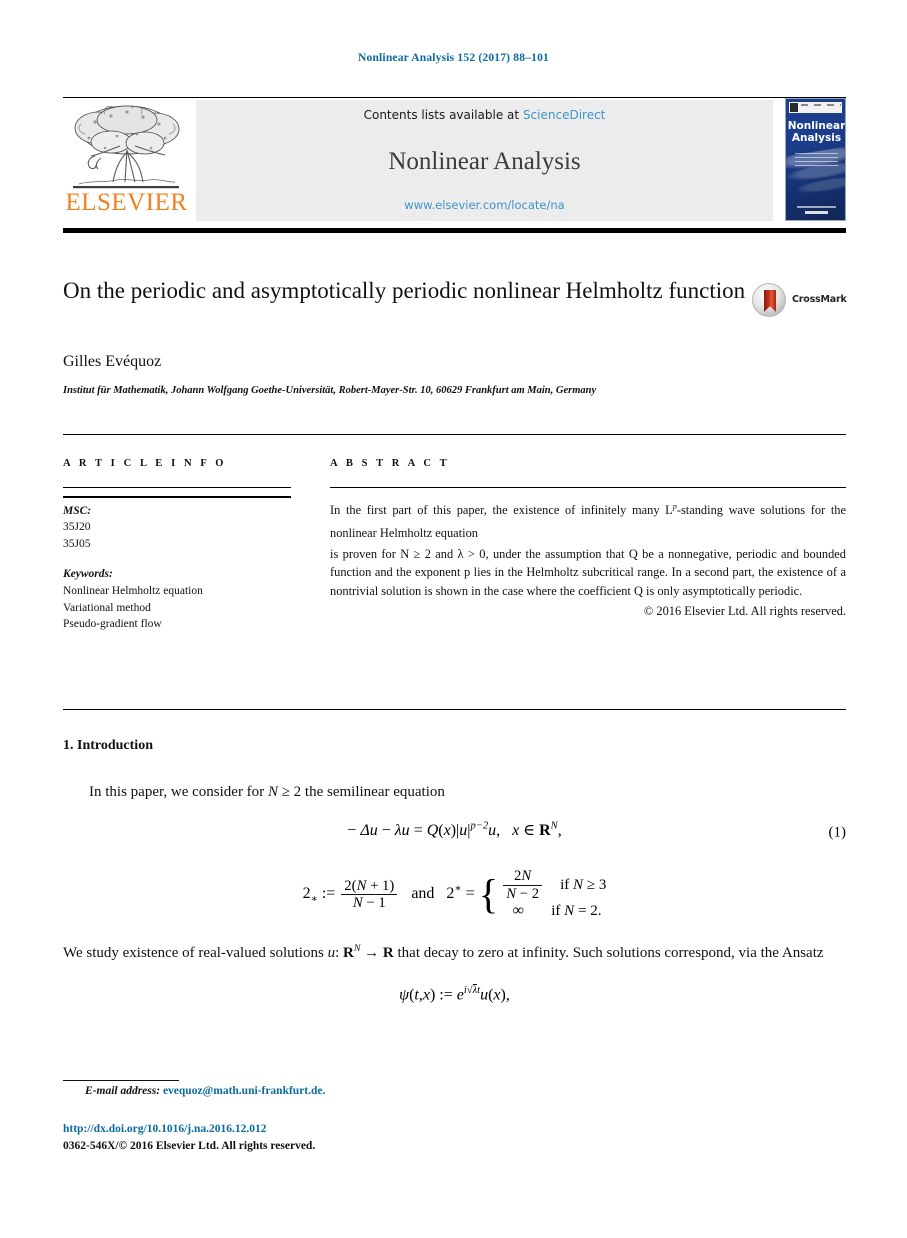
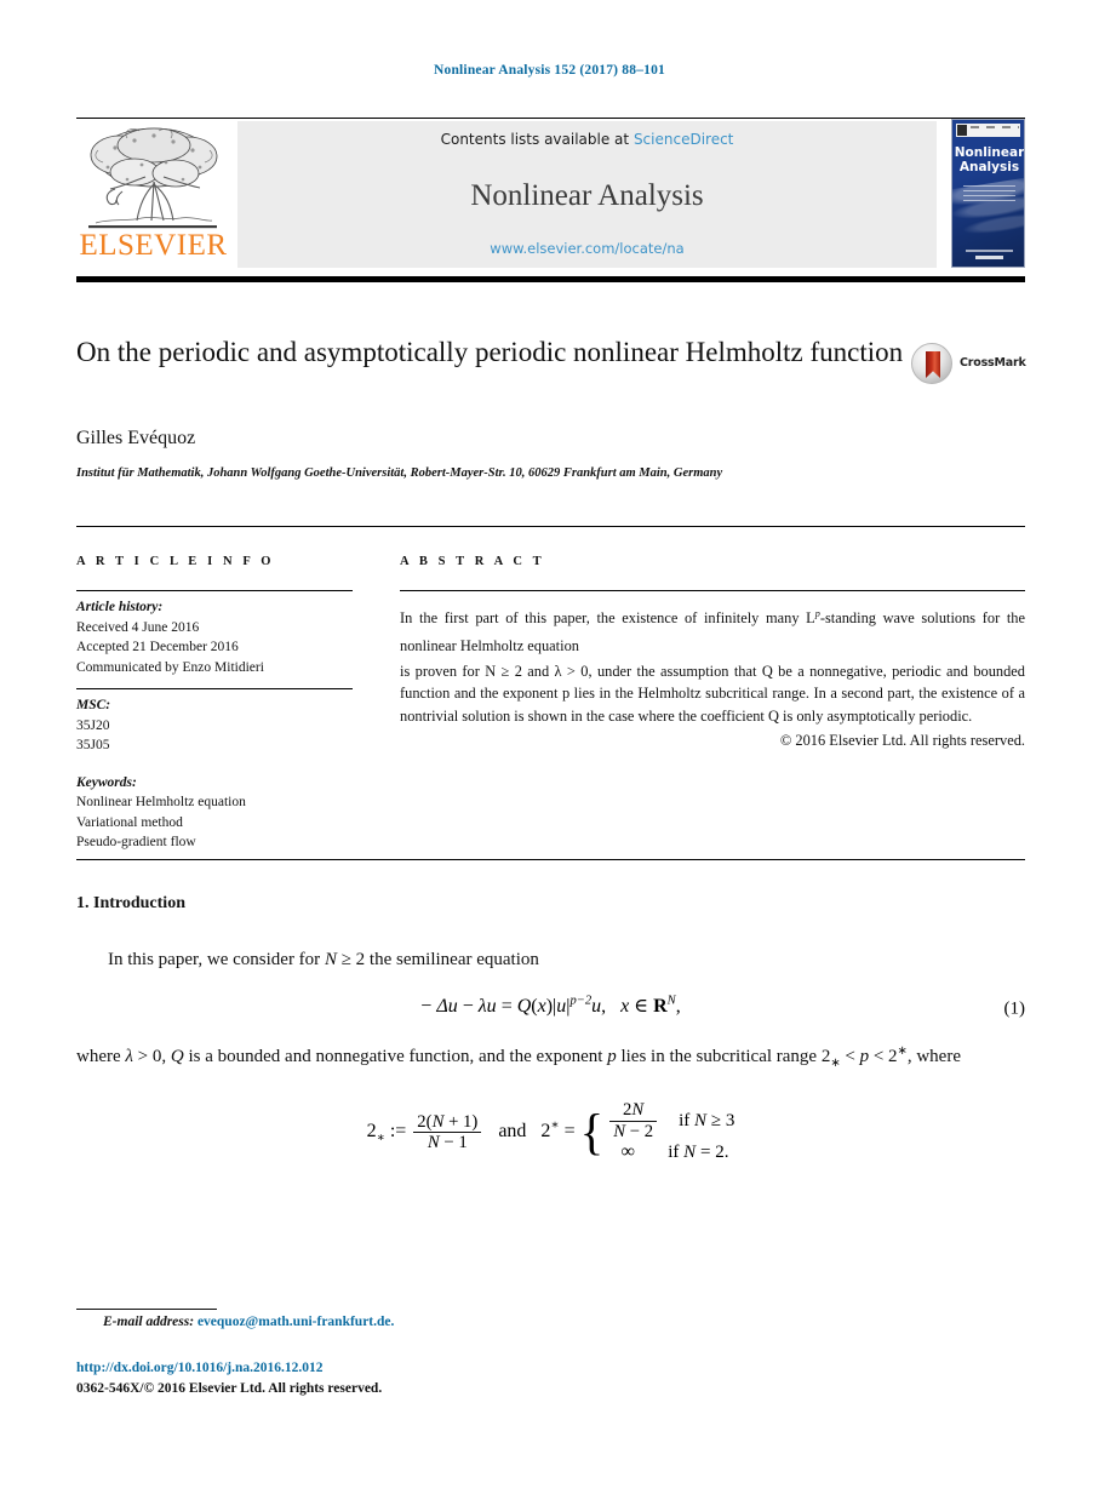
  Nonlinear Analysis 152 (2017) 88–101
  ELSEVIER
  Contents lists available at ScienceDirect
  Nonlinear Analysis
  www.elsevier.com/locate/na
  Nonlinear Analysis
  On the periodic and asymptotically periodic nonlinear Helmholtz function
  Gilles Evéquoz
  Institut für Mathematik, Johann Wolfgang Goethe-Universität, Robert-Mayer-Str. 10, 60629 Frankfurt am Main, Germany
  CrossMark
  A R T I C L E I N F O
  A B S T R A C T
+ Article history:
+ Received 4 June 2016
+ Accepted 21 December 2016
+ Communicated by Enzo Mitidieri
  MSC:
  35J20
  35J05
  Keywords:
  Nonlinear Helmholtz equation
  Variational method
  Pseudo-gradient flow
  In the first part of this paper, the existence of infinitely many Lp-standing wave solutions for the nonlinear Helmholtz equation
  is proven for N ≥ 2 and λ > 0, under the assumption that Q be a nonnegative, periodic and bounded function and the exponent p lies in the Helmholtz subcritical range. In a second part, the existence of a nontrivial solution is shown in the case where the coefficient Q is only asymptotically periodic.
  © 2016 Elsevier Ltd. All rights reserved.
  1. Introduction
  In this paper, we consider for N ≥ 2 the semilinear equation
  − Δu − λu = Q(x)|u|p−2u, x ∈ RN,
  (1)
+ where λ > 0, Q is a bounded and nonnegative function, and the exponent p lies in the subcritical range 2∗ < p < 2∗, where
  2∗ :=
  2(N + 1)
  N − 1
  and 2∗ =
  {
  2N
  N − 2
  if N ≥ 3
  ∞
  if N = 2.
- We study existence of real-valued solutions u: RN → R that decay to zero at infinity. Such solutions correspond, via the Ansatz
- ψ(t,x) := ei√λtu(x),
  E-mail address: evequoz@math.uni-frankfurt.de.
  http://dx.doi.org/10.1016/j.na.2016.12.012
  0362-546X/© 2016 Elsevier Ltd. All rights reserved.
